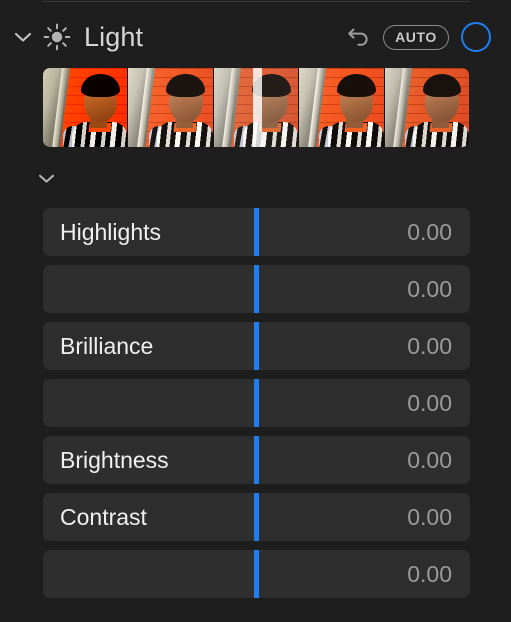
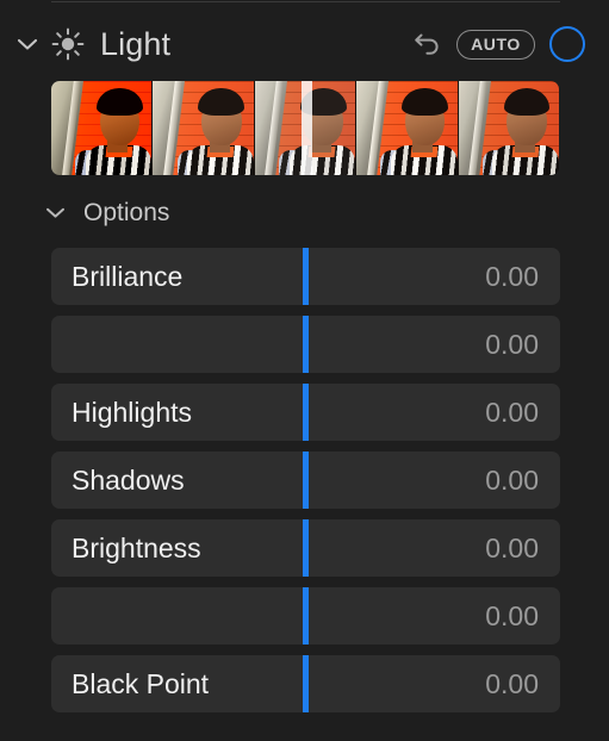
  Light
  AUTO
+ Options
- Highlights
+ Brilliance
  0.00
  0.00
- Brilliance
+ Highlights
  0.00
+ Shadows
  0.00
  Brightness
  0.00
- Contrast
  0.00
+ Black Point
  0.00
